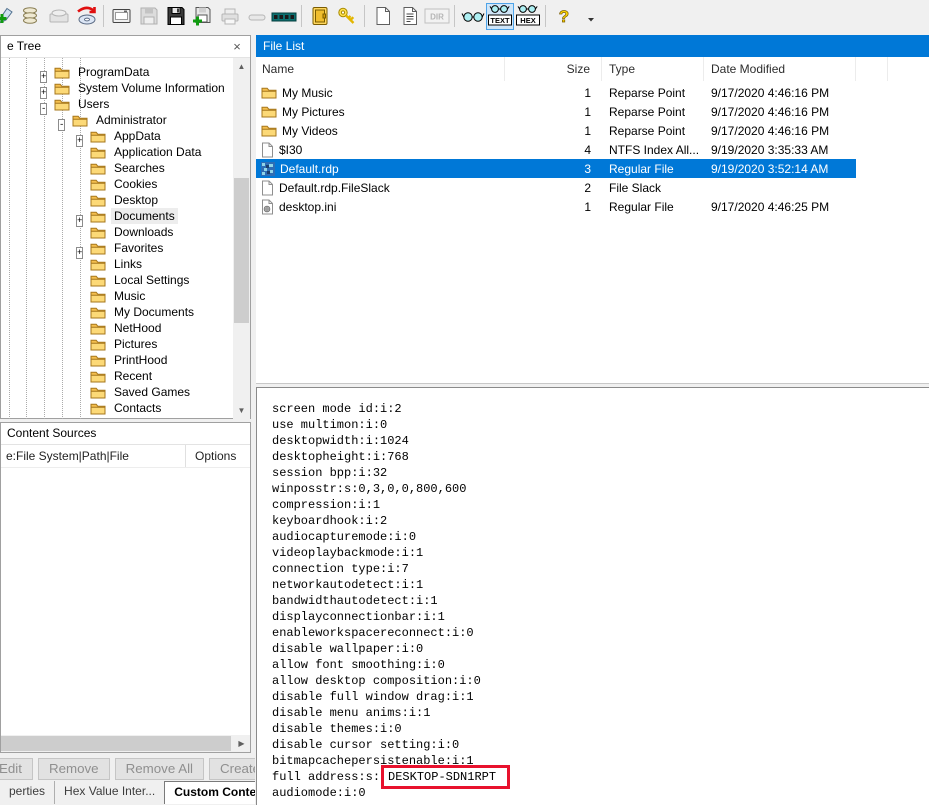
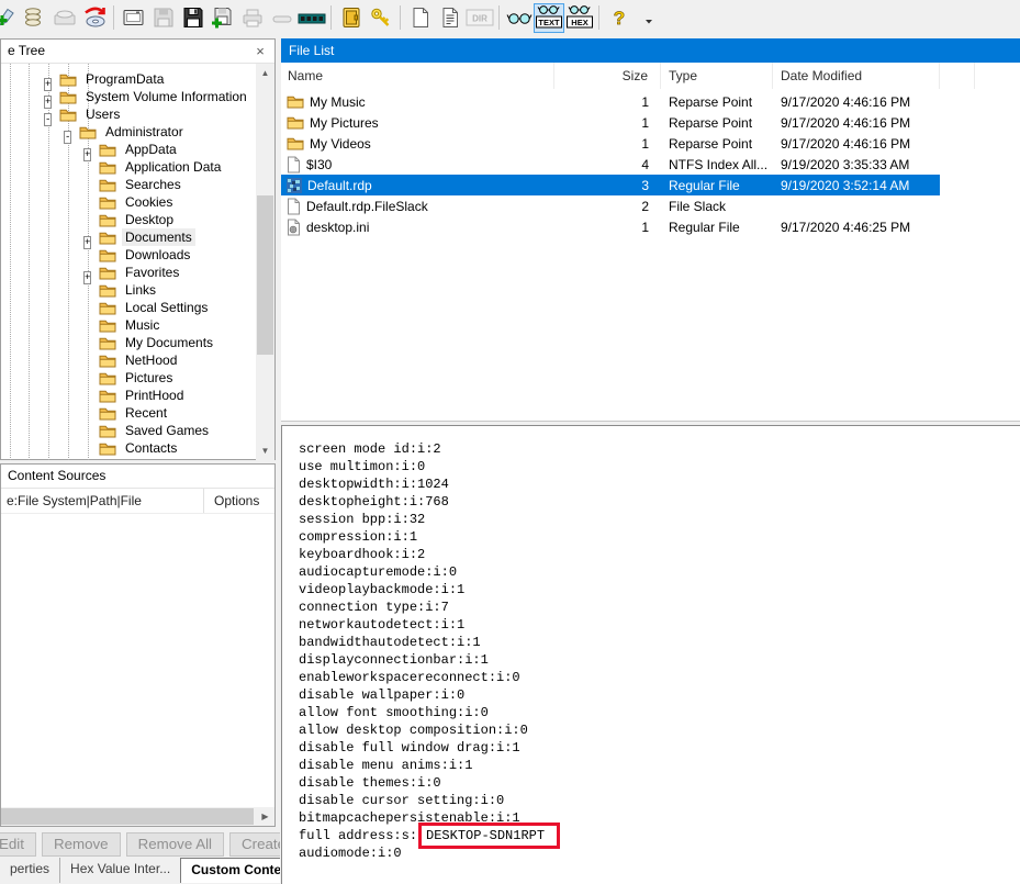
  DIR
  TEXT
  HEX
  ?
  e Tree
  ×
  +
  ProgramData
  +
  System Volume Information
  -
  Users
  -
  Administrator
  +
  AppData
  Application Data
  Searches
  Cookies
  Desktop
  +
  Documents
  Downloads
  +
  Favorites
  Links
  Local Settings
  Music
  My Documents
  NetHood
  Pictures
  PrintHood
  Recent
  Saved Games
  Contacts
  ▲
  ▼
  Content Sources
  e:File System|Path|File
  Options
  ▶
  Edit
  Remove
  Remove All
  perties
  Hex Value Inter...
  Custom Conte
  File List
  Name
  Size
  Type
  Date Modified
  My Music
  1
  Reparse Point
  9/17/2020 4:46:16 PM
  My Pictures
  1
  Reparse Point
  9/17/2020 4:46:16 PM
  My Videos
  1
  Reparse Point
  9/17/2020 4:46:16 PM
  $I30
  4
  NTFS Index All...
  9/19/2020 3:35:33 AM
  Default.rdp
  3
  Regular File
  9/19/2020 3:52:14 AM
  Default.rdp.FileSlack
  2
  File Slack
  desktop.ini
  1
  Regular File
  9/17/2020 4:46:25 PM
  screen mode id:i:2
  use multimon:i:0
  desktopwidth:i:1024
  desktopheight:i:768
  session bpp:i:32
- winposstr:s:0,3,0,0,800,600
  compression:i:1
  keyboardhook:i:2
  audiocapturemode:i:0
  videoplaybackmode:i:1
  connection type:i:7
  networkautodetect:i:1
  bandwidthautodetect:i:1
  displayconnectionbar:i:1
  enableworkspacereconnect:i:0
  disable wallpaper:i:0
  allow font smoothing:i:0
  allow desktop composition:i:0
  disable full window drag:i:1
  disable menu anims:i:1
  disable themes:i:0
  disable cursor setting:i:0
  bitmapcachepersistenable:i:1
  full address:s: DESKTOP-SDN1RPT
  audiomode:i:0
